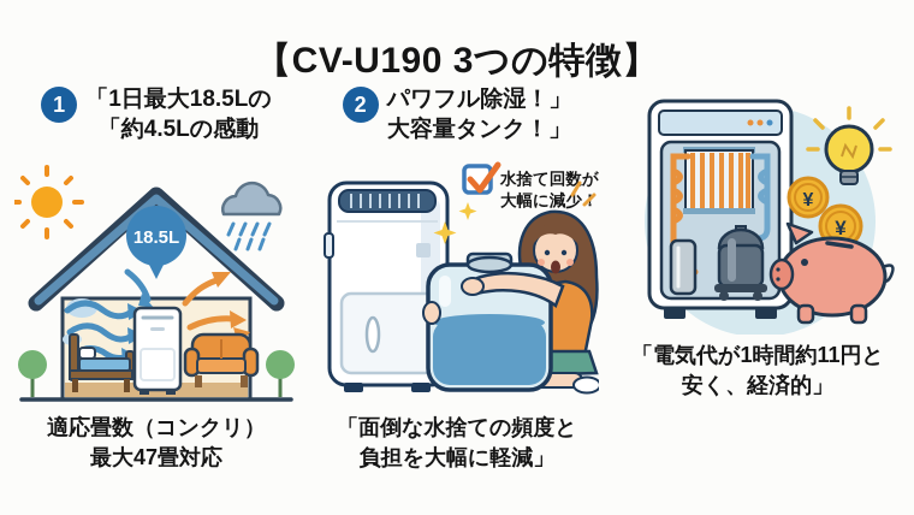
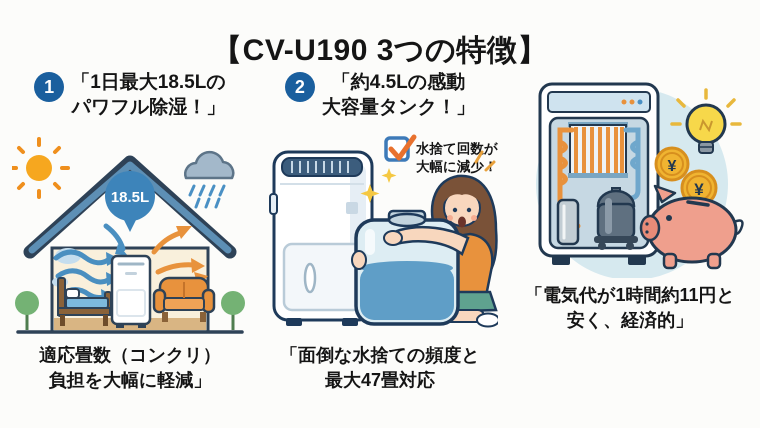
  【CV-U190 3つの特徴】
  1
  「1日最大18.5Lの
- 「約4.5Lの感動
+ パワフル除湿！」
  18.5L
  適応畳数（コンクリ）
- 最大47畳対応
+ 負担を大幅に軽減」
  2
- パワフル除湿！」
+ 「約4.5Lの感動
  大容量タンク！」
  水捨て回数が
  大幅に減少
  「面倒な水捨ての頻度と
- 負担を大幅に軽減」
+ 最大47畳対応
  ¥
  ¥
  「電気代が1時間約11円と
  安く、経済的」
